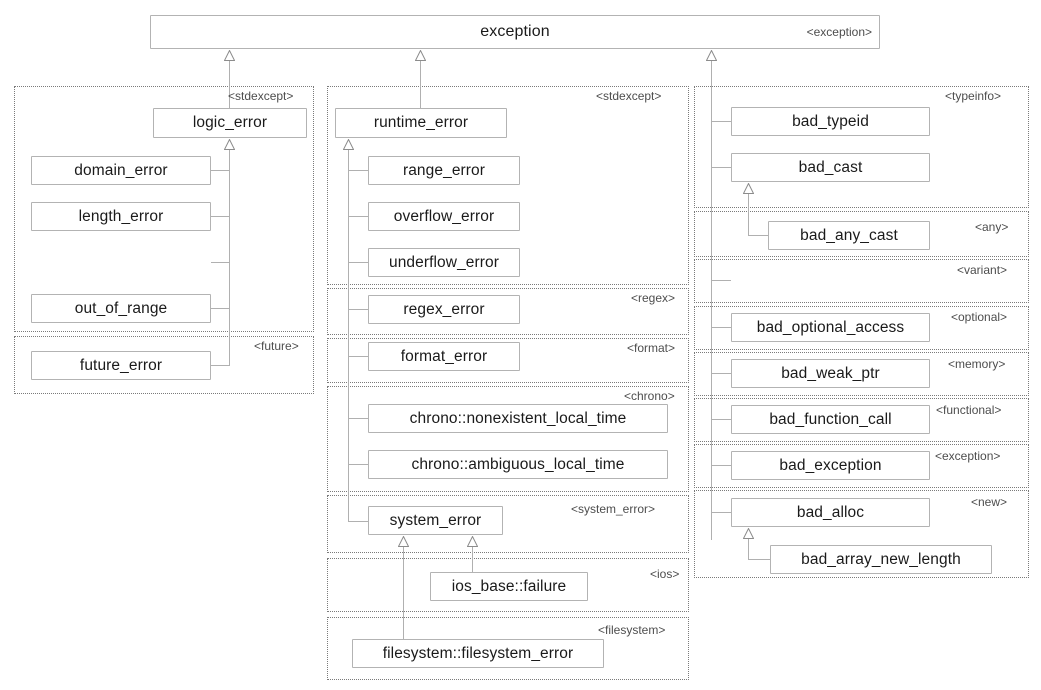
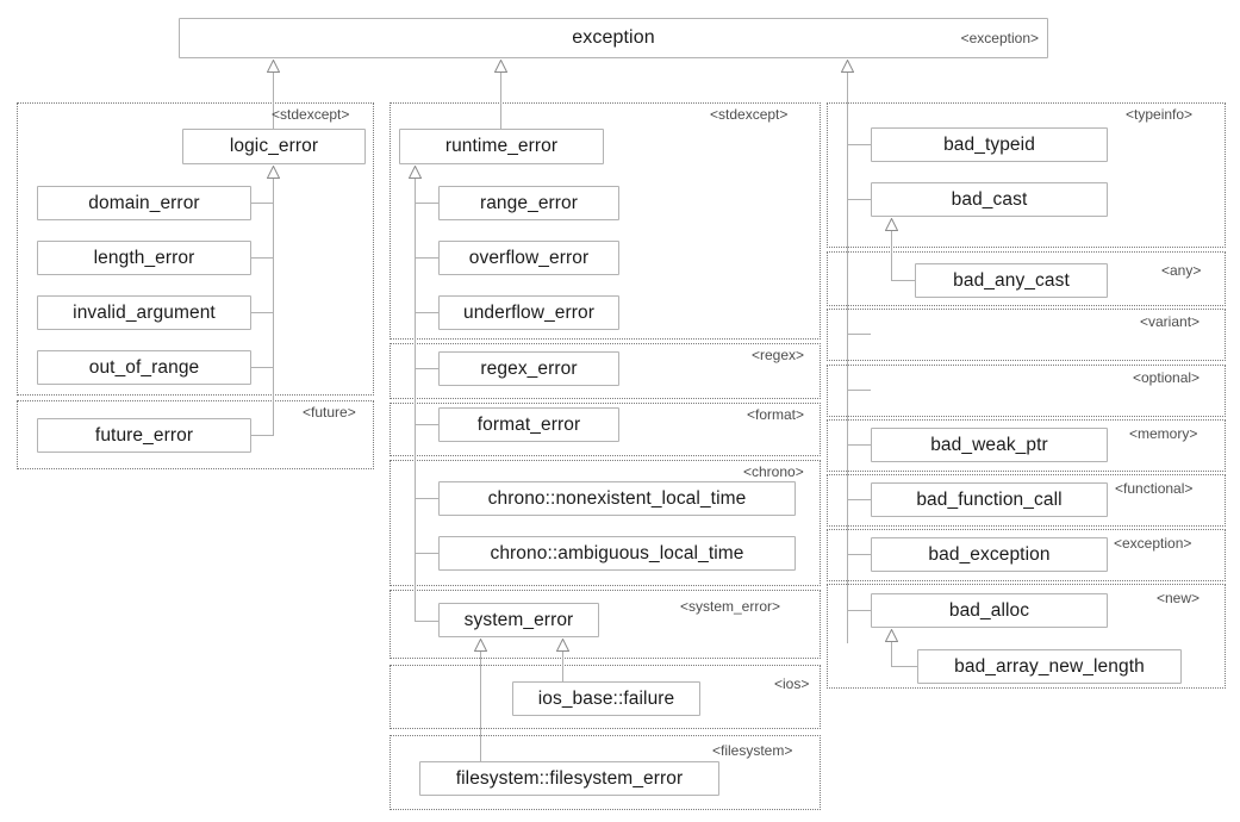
  exception
  <exception>
  <stdexcept>
  <future>
  logic_error
  domain_error
  length_error
+ invalid_argument
  out_of_range
  future_error
  <stdexcept>
  <regex>
  <format>
  <chrono>
  <system_error>
  <ios>
  <filesystem>
  runtime_error
  range_error
  overflow_error
  underflow_error
  regex_error
  format_error
  chrono::nonexistent_local_time
  chrono::ambiguous_local_time
  system_error
  ios_base::failure
  filesystem::filesystem_error
  <typeinfo>
  <any>
  <variant>
  <optional>
  <memory>
  <functional>
  <exception>
  <new>
  bad_typeid
  bad_cast
  bad_any_cast
- bad_optional_access
  bad_weak_ptr
  bad_function_call
  bad_exception
  bad_alloc
  bad_array_new_length
